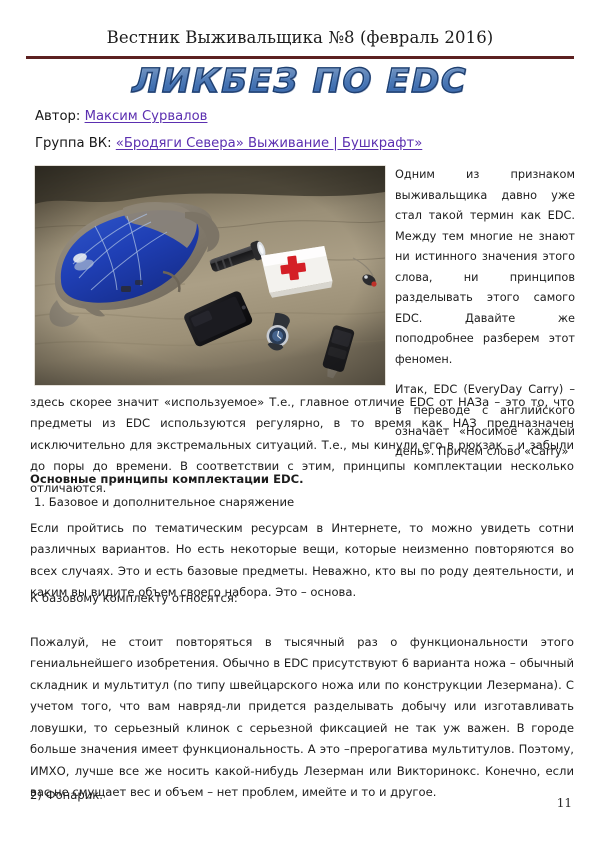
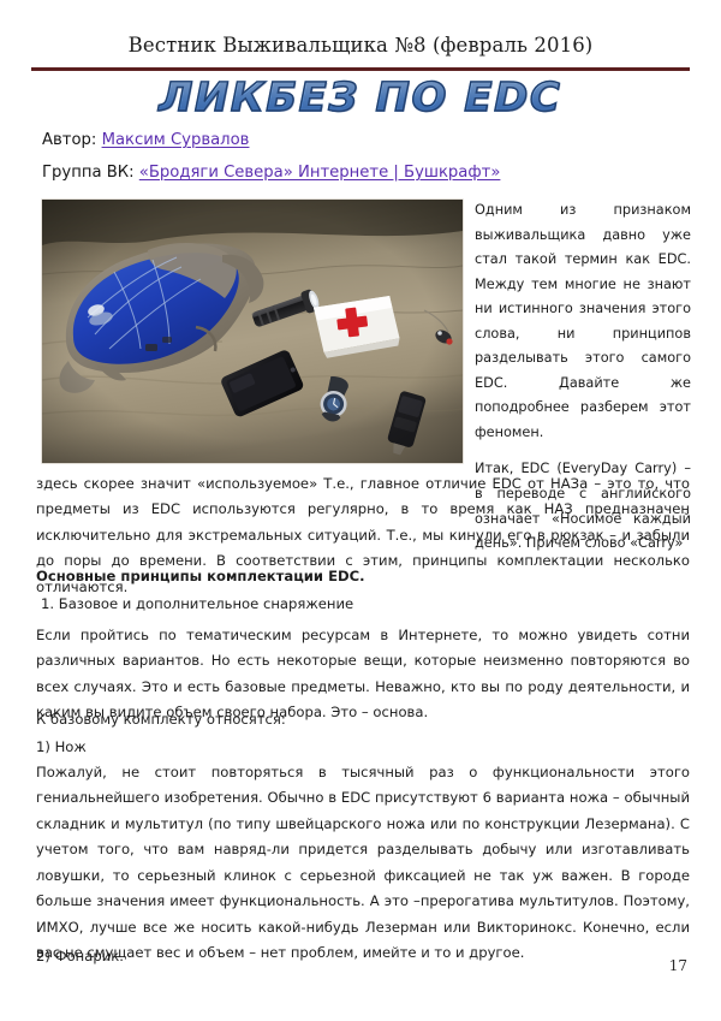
  Вестник Выживальщика №8 (февраль 2016)
  ЛИКБЕЗ ПО EDC
  Автор: Максим Сурвалов
- Группа ВК: «Бродяги Севера» Выживание | Бушкрафт»
+ Группа ВК: «Бродяги Севера» Интернете | Бушкрафт»
  Одним из признаком выживальщика давно уже стал такой термин как EDC. Между тем многие не знают ни истинного значения этого слова, ни принципов разделывать этого самого EDC. Давайте же поподробнее разберем этот феномен.
  Итак, EDC (EveryDay Carry) – в переводе с английского означает «Носимое каждый день». Причем слово «Carry»
  здесь скорее значит «используемое» Т.е., главное отличие EDC от НАЗа – это то, что предметы из EDC используются регулярно, в то время как НАЗ предназначен исключительно для экстремальных ситуаций. Т.е., мы кинули его в рюкзак – и забыли до поры до времени. В соответствии с этим, принципы комплектации несколько отличаются.
  Основные принципы комплектации EDC.
  1. Базовое и дополнительное снаряжение
  Если пройтись по тематическим ресурсам в Интернете, то можно увидеть сотни различных вариантов. Но есть некоторые вещи, которые неизменно повторяются во всех случаях. Это и есть базовые предметы. Неважно, кто вы по роду деятельности, и каким вы видите объем своего набора. Это – основа.
  К базовому комплекту относятся:
+ 1) Нож
  Пожалуй, не стоит повторяться в тысячный раз о функциональности этого гениальнейшего изобретения. Обычно в EDC присутствуют 6 варианта ножа – обычный складник и мультитул (по типу швейцарского ножа или по конструкции Лезермана). С учетом того, что вам навряд-ли придется разделывать добычу или изготавливать ловушки, то серьезный клинок с серьезной фиксацией не так уж важен. В городе больше значения имеет функциональность. А это –прерогатива мультитулов. Поэтому, ИМХО, лучше все же носить какой-нибудь Лезерман или Викторинокс. Конечно, если вас не смущает вес и объем – нет проблем, имейте и то и другое.
  2) Фонарик.
- 11
+ 17
